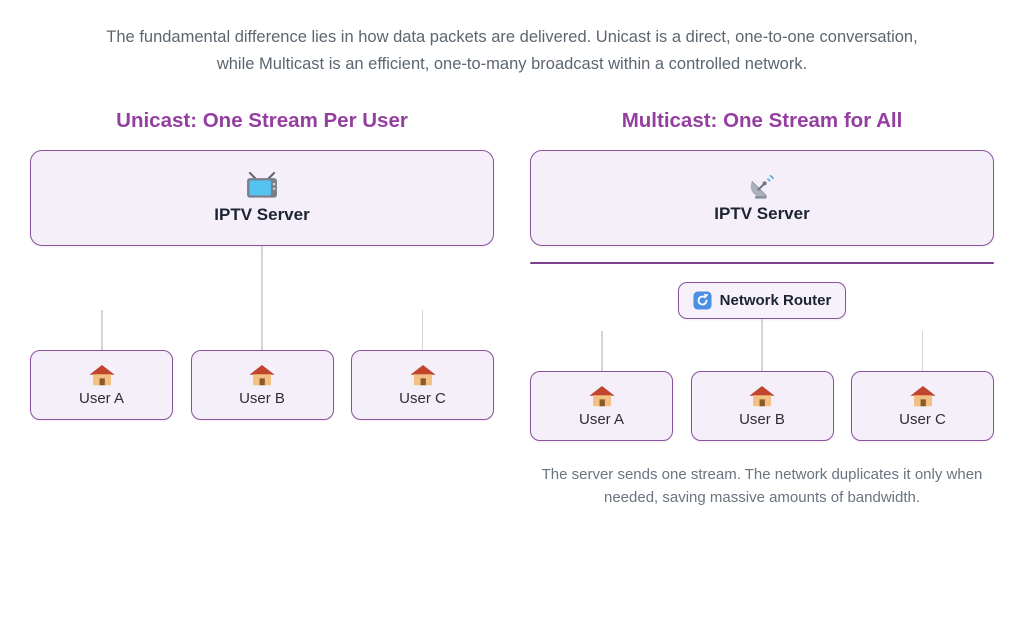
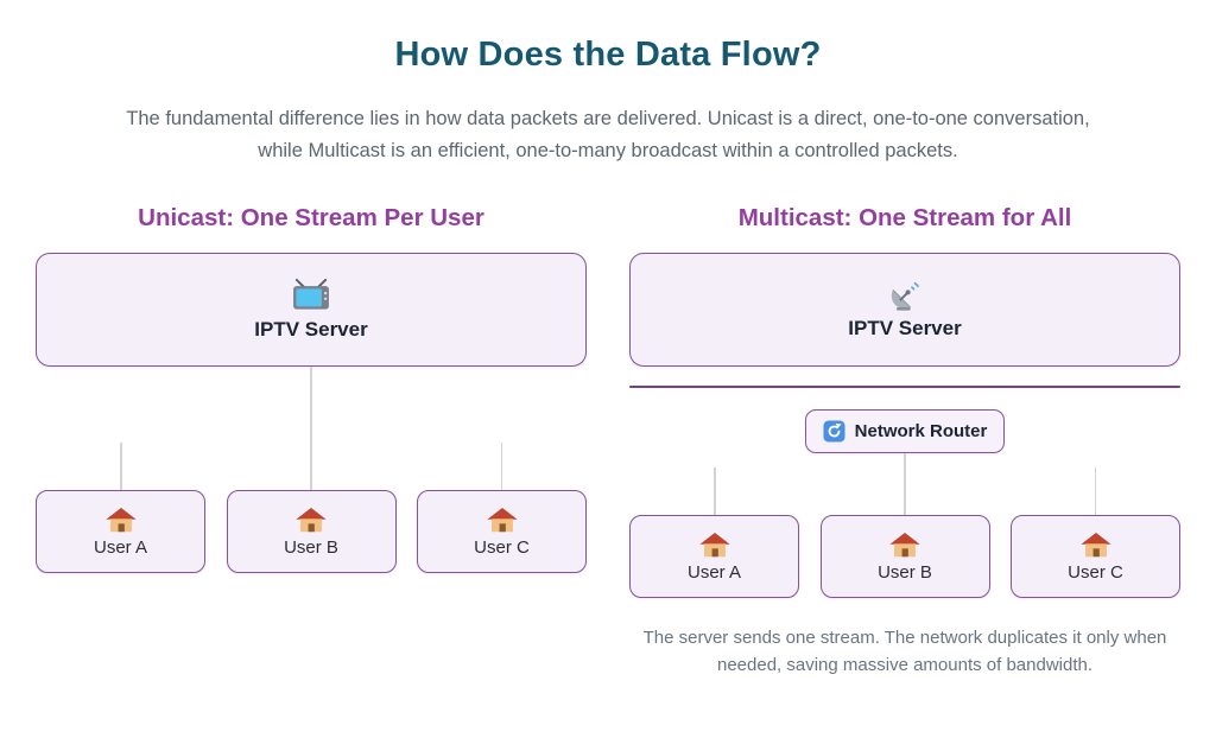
+ How Does the Data Flow?
- The fundamental difference lies in how data packets are delivered. Unicast is a direct, one-to-one conversation, while Multicast is an efficient, one-to-many broadcast within a controlled network.
+ The fundamental difference lies in how data packets are delivered. Unicast is a direct, one-to-one conversation, while Multicast is an efficient, one-to-many broadcast within a controlled packets.
  Unicast: One Stream Per User
  IPTV Server
  User A
  User B
  User C
  Multicast: One Stream for All
  IPTV Server
  Network Router
  User A
  User B
  User C
  The server sends one stream. The network duplicates it only when needed, saving massive amounts of bandwidth.
